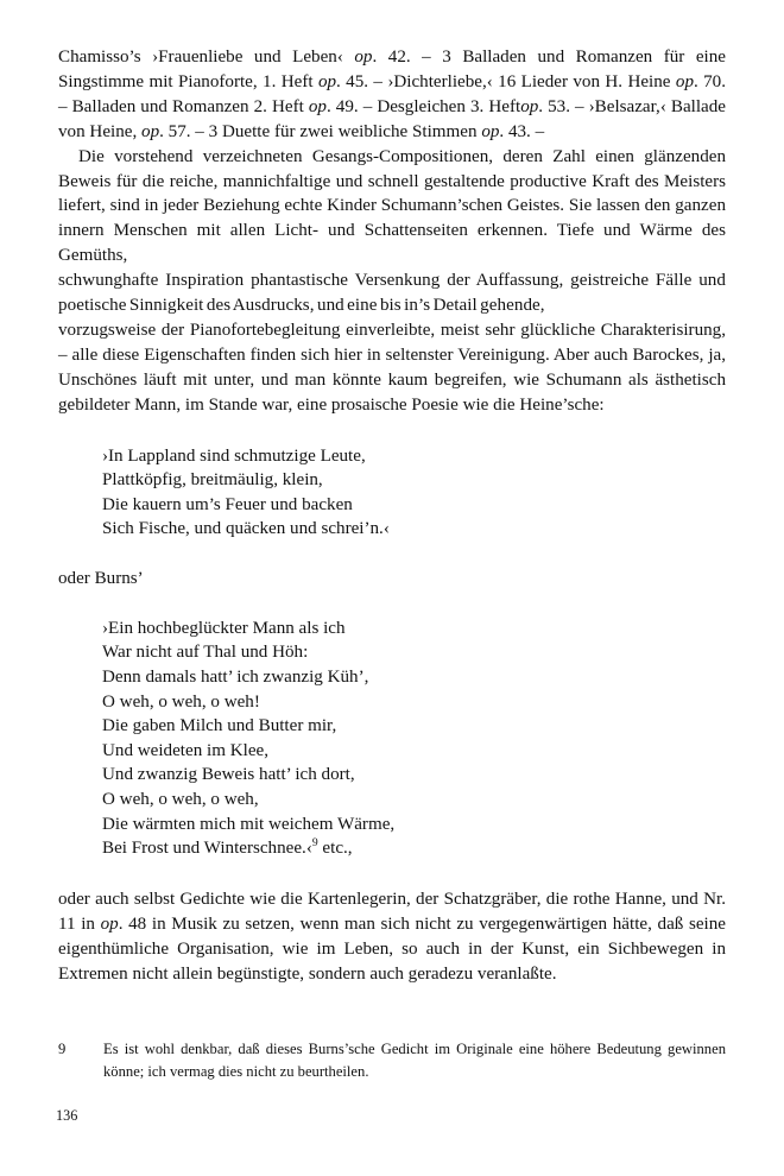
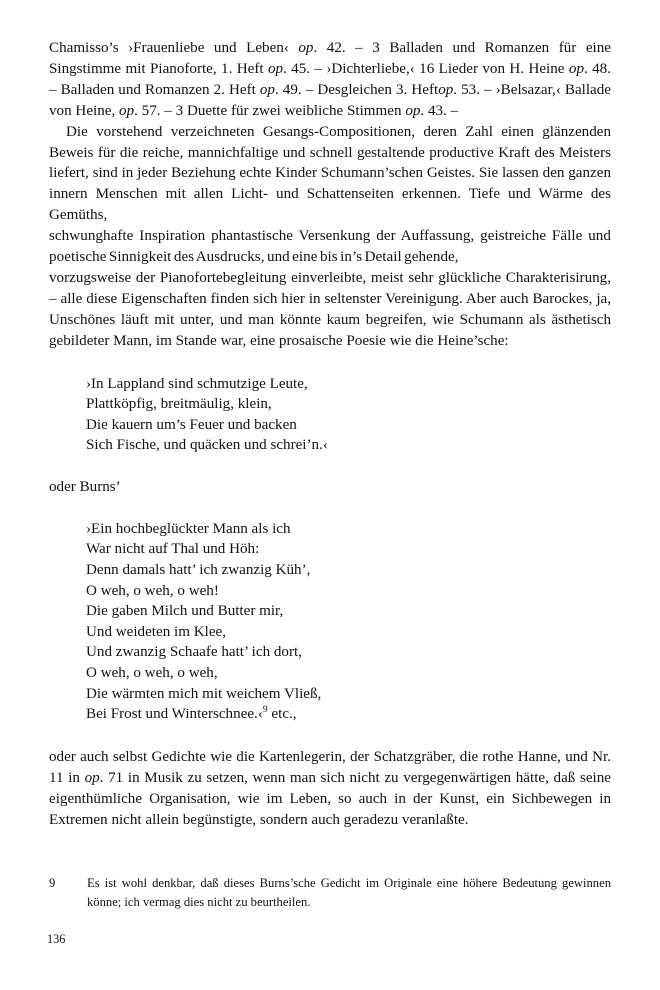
- Chamisso’s ›Frauenliebe und Leben‹ op. 42. – 3 Balladen und Romanzen für eine Singstimme mit Pianoforte, 1. Heft op. 45. – ›Dichterliebe,‹ 16 Lieder von H. Heine op. 70. – Balladen und Romanzen 2. Heft op. 49. – Desgleichen 3. Heftop. 53. – ›Belsazar,‹ Ballade von Heine, op. 57. – 3 Duette für zwei weibliche Stimmen op. 43. –
+ Chamisso’s ›Frauenliebe und Leben‹ op. 42. – 3 Balladen und Romanzen für eine Singstimme mit Pianoforte, 1. Heft op. 45. – ›Dichterliebe,‹ 16 Lieder von H. Heine op. 48. – Balladen und Romanzen 2. Heft op. 49. – Desgleichen 3. Heftop. 53. – ›Belsazar,‹ Ballade von Heine, op. 57. – 3 Duette für zwei weibliche Stimmen op. 43. –
  Die vorstehend verzeichneten Gesangs-Compositionen, deren Zahl einen glänzenden Beweis für die reiche, mannichfaltige und schnell gestaltende productive Kraft des Meisters liefert, sind in jeder Beziehung echte Kinder Schumann’schen Geistes. Sie lassen den ganzen innern Menschen mit allen Licht- und Schattenseiten erkennen. Tiefe und Wärme des Gemüths,
  schwunghafte Inspiration phantastische Versenkung der Auffassung, geistreiche Fälle und poetische Sinnigkeit des Ausdrucks, und eine bis in’s Detail gehende,
  vorzugsweise der Pianofortebegleitung einverleibte, meist sehr glückliche Charakterisirung, – alle diese Eigenschaften finden sich hier in seltenster Vereinigung. Aber auch Barockes, ja, Unschönes läuft mit unter, und man könnte kaum begreifen, wie Schumann als ästhetisch gebildeter Mann, im Stande war, eine prosaische Poesie wie die Heine’sche:
  ›In Lappland sind schmutzige Leute,
  Plattköpfig, breitmäulig, klein,
  Die kauern um’s Feuer und backen
  Sich Fische, und quäcken und schrei’n.‹
  oder Burns’
  ›Ein hochbeglückter Mann als ich
  War nicht auf Thal und Höh:
  Denn damals hatt’ ich zwanzig Küh’,
  O weh, o weh, o weh!
  Die gaben Milch und Butter mir,
  Und weideten im Klee,
- Und zwanzig Beweis hatt’ ich dort,
+ Und zwanzig Schaafe hatt’ ich dort,
  O weh, o weh, o weh,
- Die wärmten mich mit weichem Wärme,
+ Die wärmten mich mit weichem Vließ,
  Bei Frost und Winterschnee.‹9 etc.,
- oder auch selbst Gedichte wie die Kartenlegerin, der Schatzgräber, die rothe Hanne, und Nr. 11 in op. 48 in Musik zu setzen, wenn man sich nicht zu vergegenwärtigen hätte, daß seine eigenthümliche Organisation, wie im Leben, so auch in der Kunst, ein Sichbewegen in Extremen nicht allein begünstigte, sondern auch geradezu veranlaßte.
+ oder auch selbst Gedichte wie die Kartenlegerin, der Schatzgräber, die rothe Hanne, und Nr. 11 in op. 71 in Musik zu setzen, wenn man sich nicht zu vergegenwärtigen hätte, daß seine eigenthümliche Organisation, wie im Leben, so auch in der Kunst, ein Sichbewegen in Extremen nicht allein begünstigte, sondern auch geradezu veranlaßte.
  9
  Es ist wohl denkbar, daß dieses Burns’sche Gedicht im Originale eine höhere Bedeutung gewinnen könne; ich vermag dies nicht zu beurtheilen.
  136
